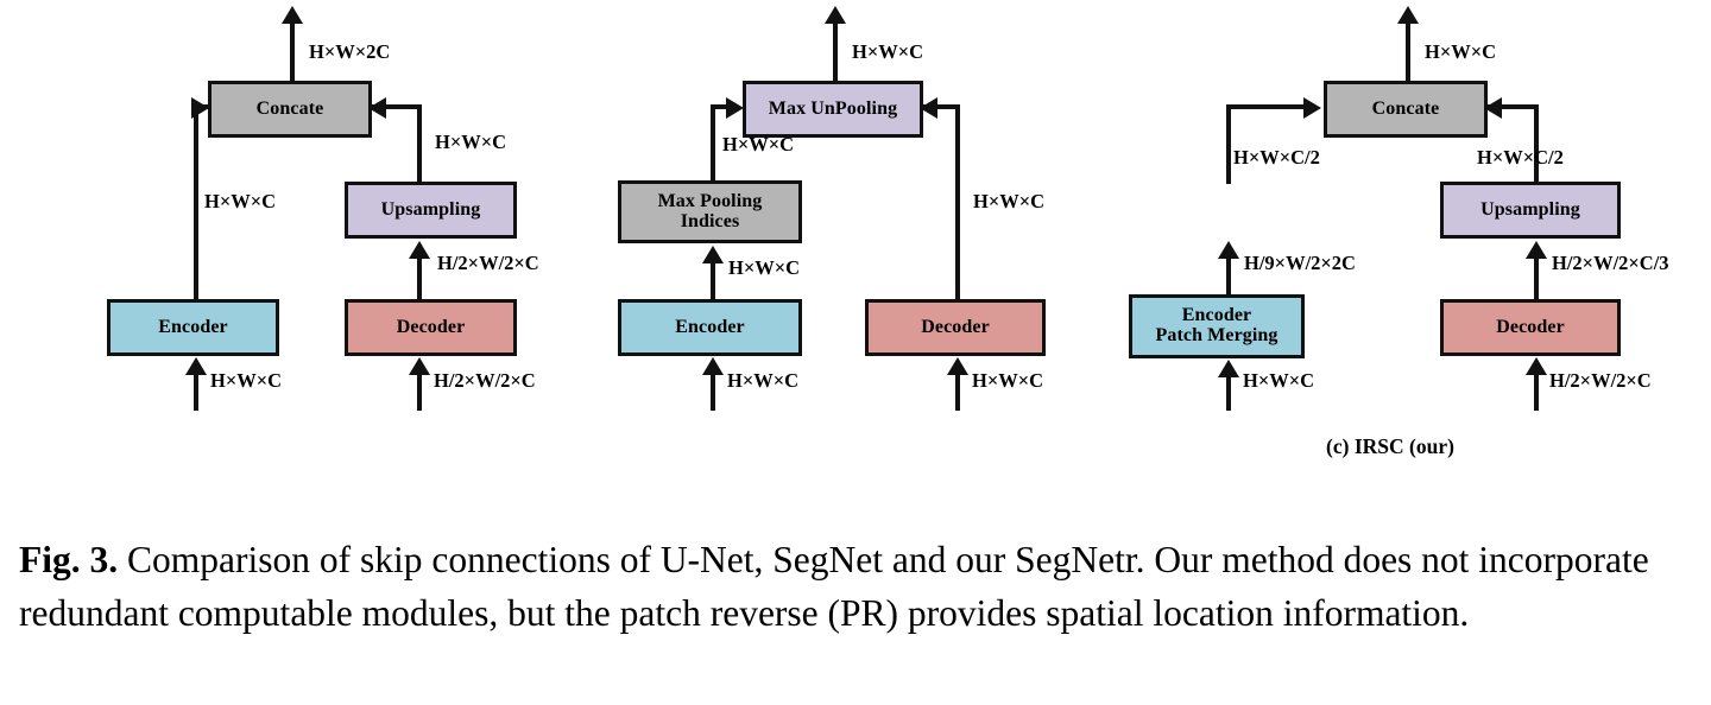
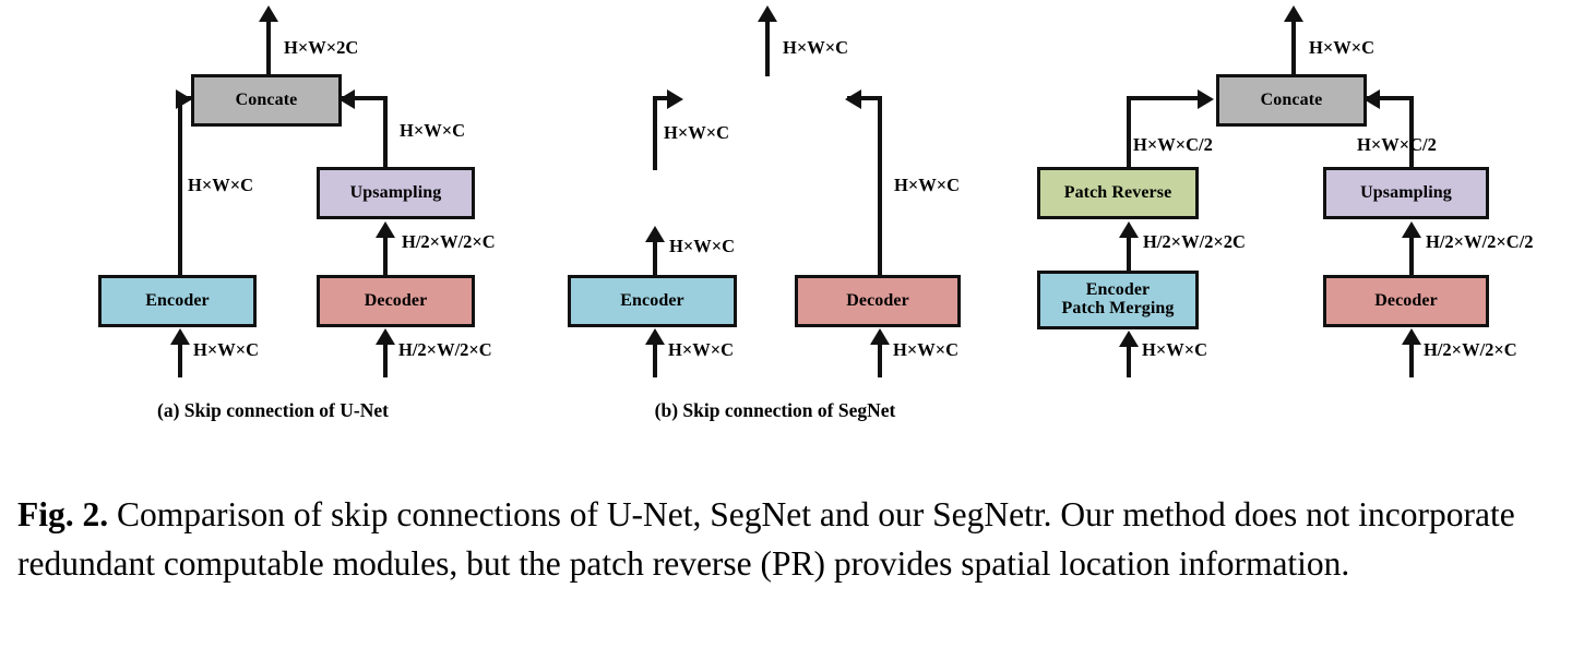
  H×W×2C
  Concate
  H×W×C
  H×W×C
  Upsampling
  H/2×W/2×C
  Encoder
  Decoder
  H×W×C
  H/2×W/2×C
+ (a) Skip connection of U-Net
  H×W×C
- Max UnPooling
  H×W×C
  H×W×C
- Max Pooling
- Indices
  H×W×C
  Encoder
  Decoder
  H×W×C
  H×W×C
+ (b) Skip connection of SegNet
  H×W×C
  Concate
  H×W×C/2
  H×W×C/2
+ Patch Reverse
  Upsampling
- H/9×W/2×2C
+ H/2×W/2×2C
- H/2×W/2×C/3
+ H/2×W/2×C/2
  Encoder
  Patch Merging
  Decoder
  H×W×C
  H/2×W/2×C
- (c) IRSC (our)
- Fig. 3. Comparison of skip connections of U-Net, SegNet and our SegNetr. Our method does not incorporate redundant computable modules, but the patch reverse (PR) provides spatial location information.
+ Fig. 2. Comparison of skip connections of U-Net, SegNet and our SegNetr. Our method does not incorporate redundant computable modules, but the patch reverse (PR) provides spatial location information.
